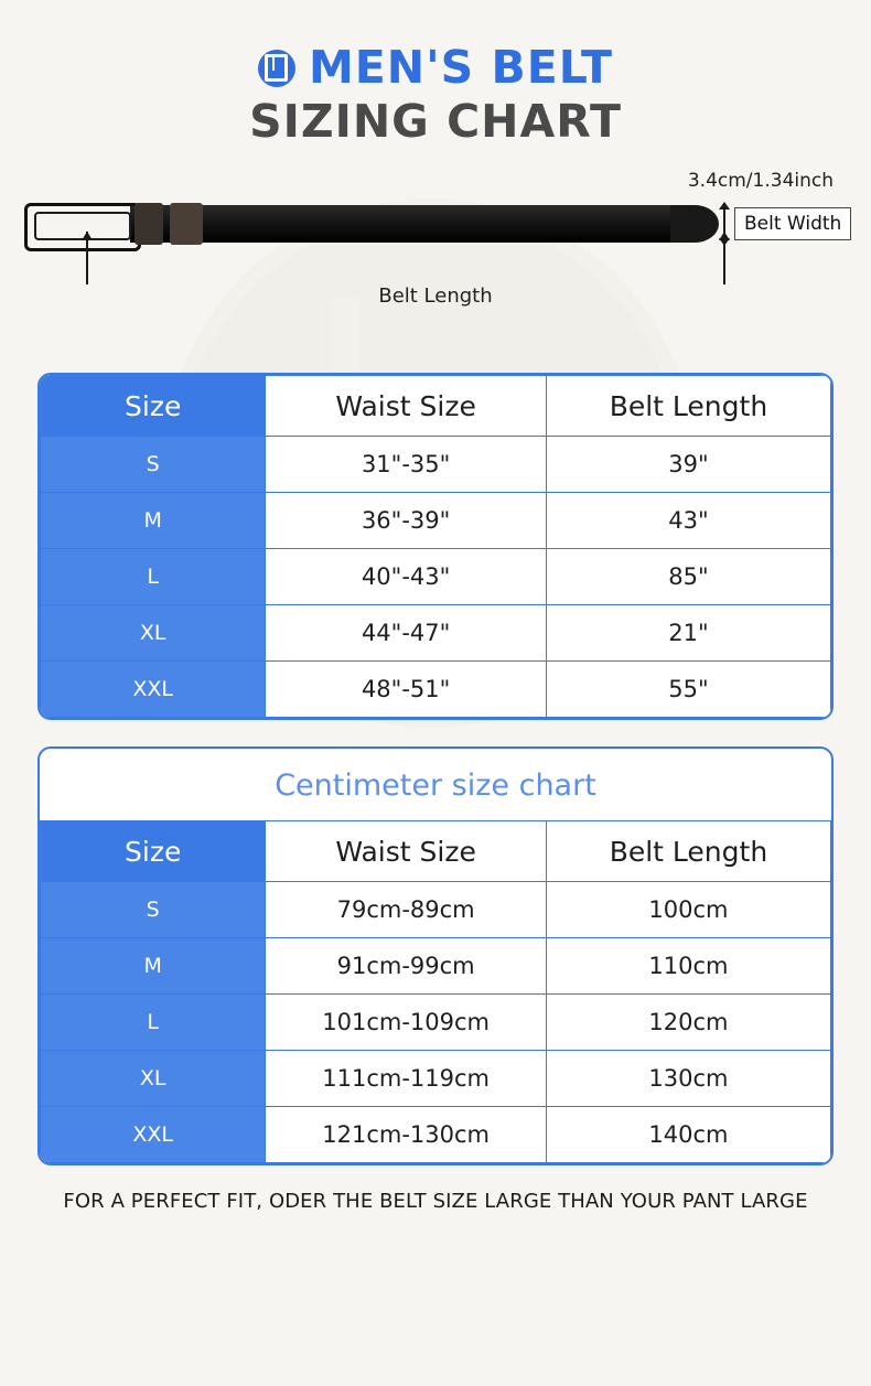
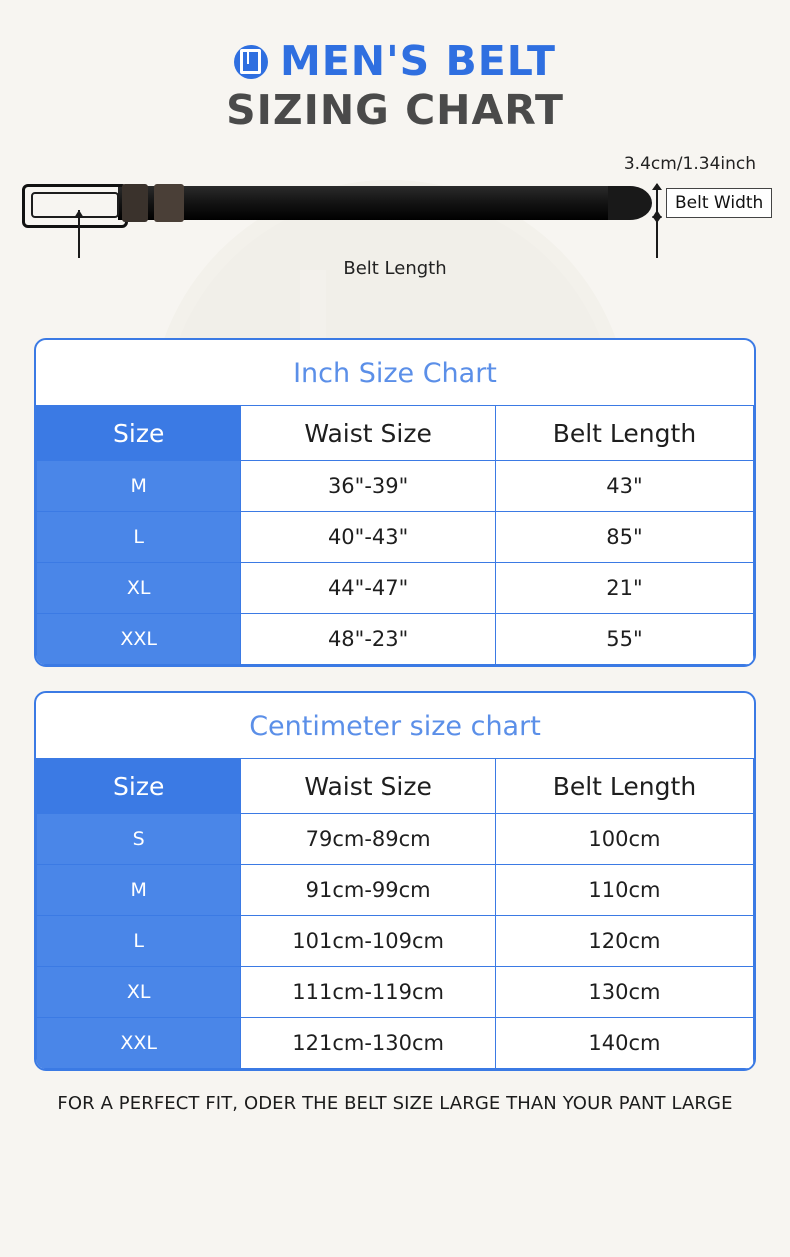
  MEN'S BELT
  SIZING CHART
  3.4cm/1.34inch
  Belt Width
  Belt Length
+ Inch Size Chart
  Size	Waist Size	Belt Length
- S	31"-35"	39"
  M	36"-39"	43"
  L	40"-43"	85"
  XL	44"-47"	21"
- XXL	48"-51"	55"
+ XXL	48"-23"	55"
  Centimeter size chart
  Size	Waist Size	Belt Length
  S	79cm-89cm	100cm
  M	91cm-99cm	110cm
  L	101cm-109cm	120cm
  XL	111cm-119cm	130cm
  XXL	121cm-130cm	140cm
  FOR A PERFECT FIT, ODER THE BELT SIZE LARGE THAN YOUR PANT LARGE
